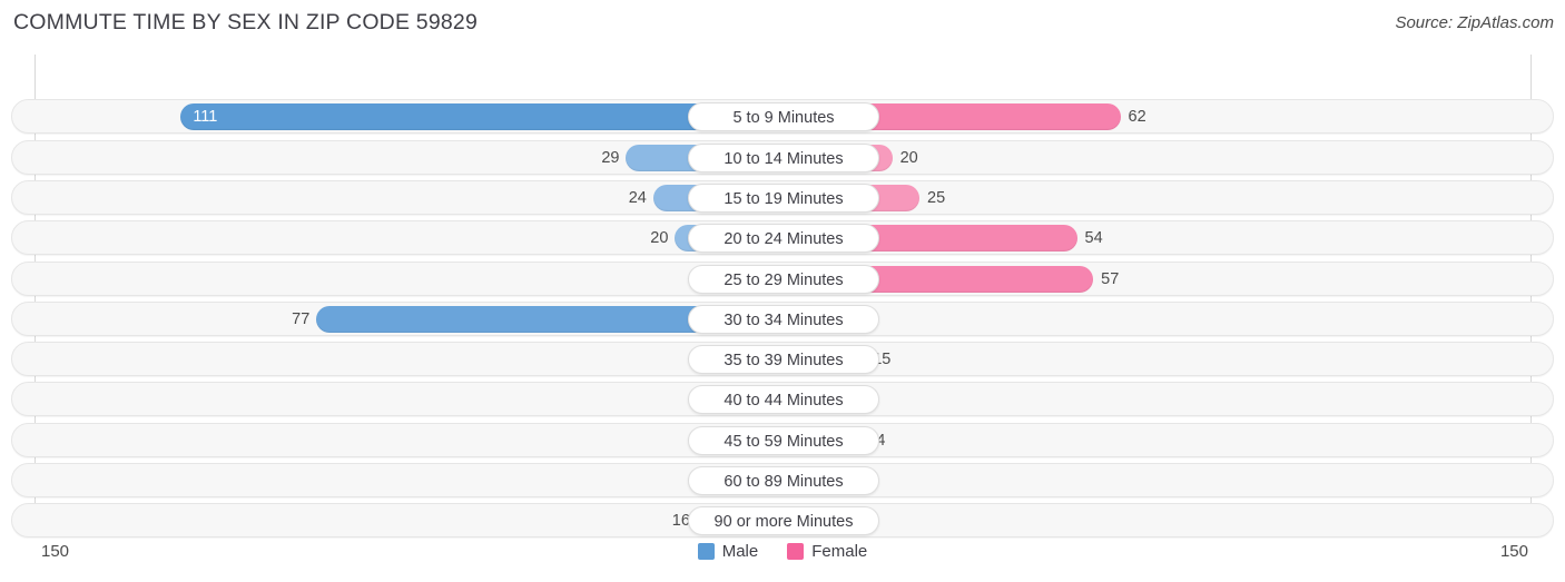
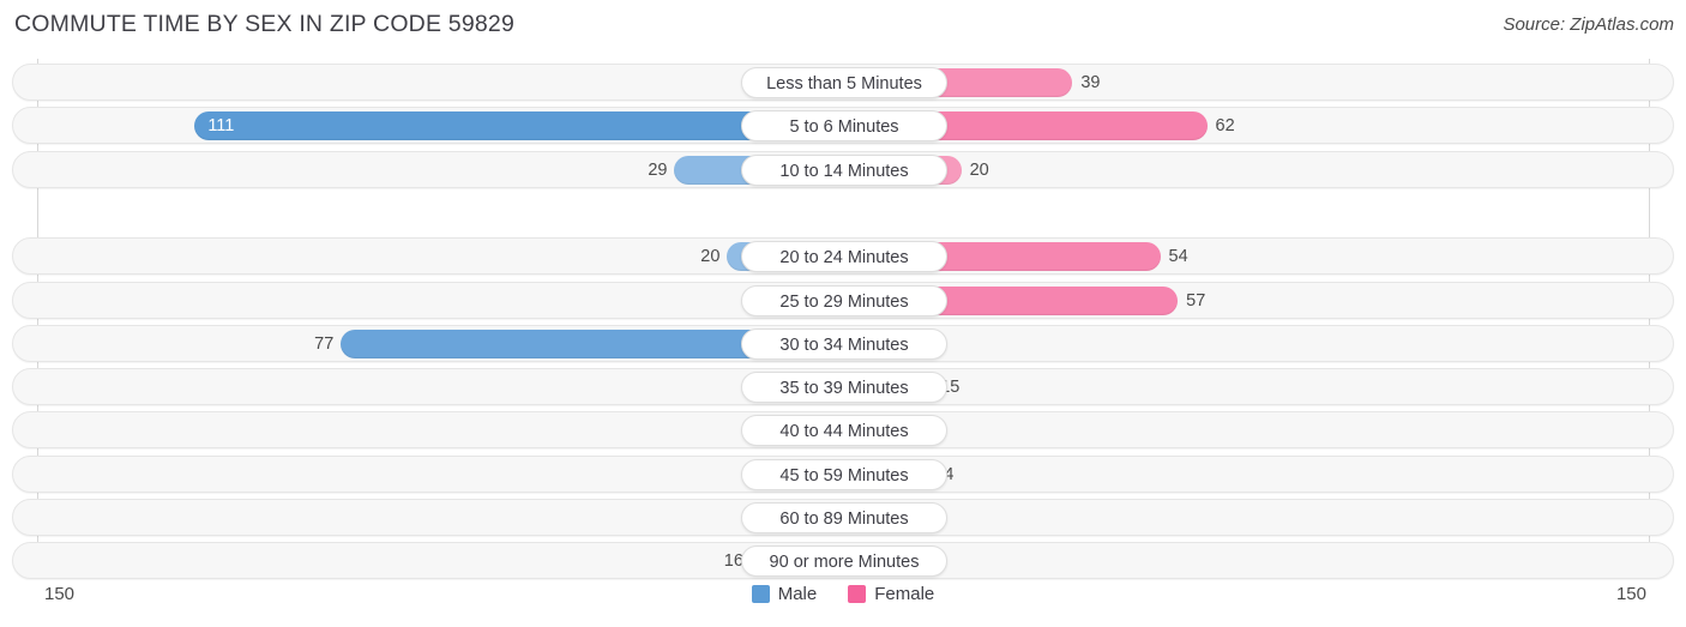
  COMMUTE TIME BY SEX IN ZIP CODE 59829
  Source: ZipAtlas.com
+ 39
+ Less than 5 Minutes
  111
  62
- 5 to 9 Minutes
+ 5 to 6 Minutes
  29
  20
  10 to 14 Minutes
- 24
- 25
- 15 to 19 Minutes
  20
  54
  20 to 24 Minutes
  57
  25 to 29 Minutes
  77
  30 to 34 Minutes
  35 to 39 Minutes
  40 to 44 Minutes
  45 to 59 Minutes
  60 to 89 Minutes
  16
  90 or more Minutes
  150
  Male
  Female
  150
